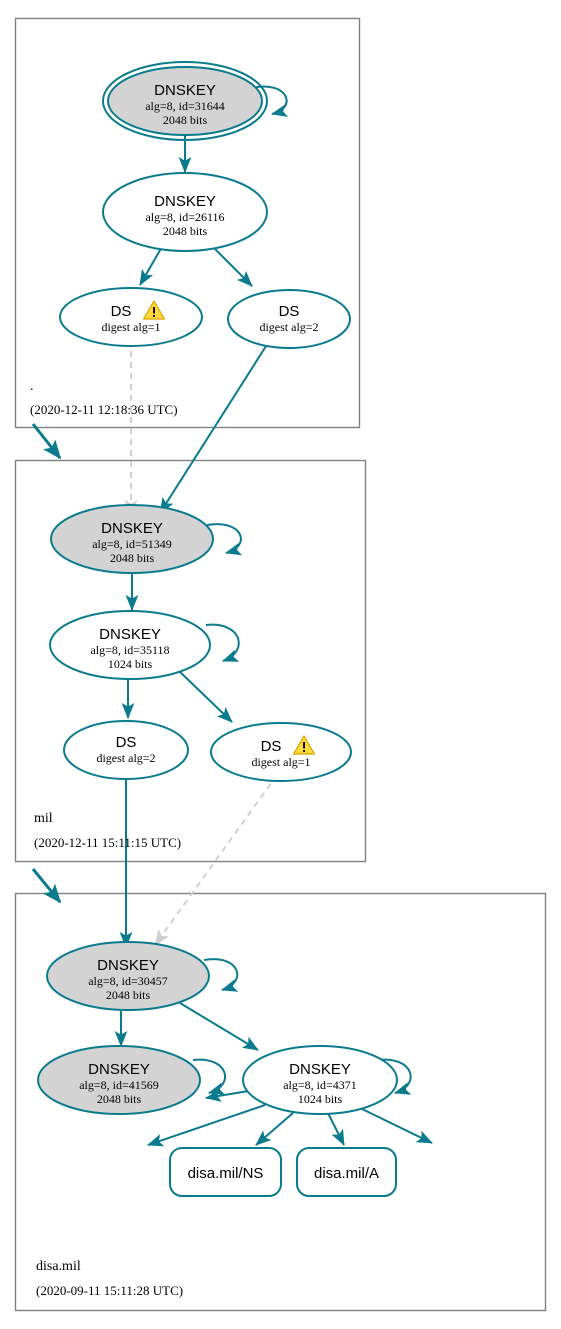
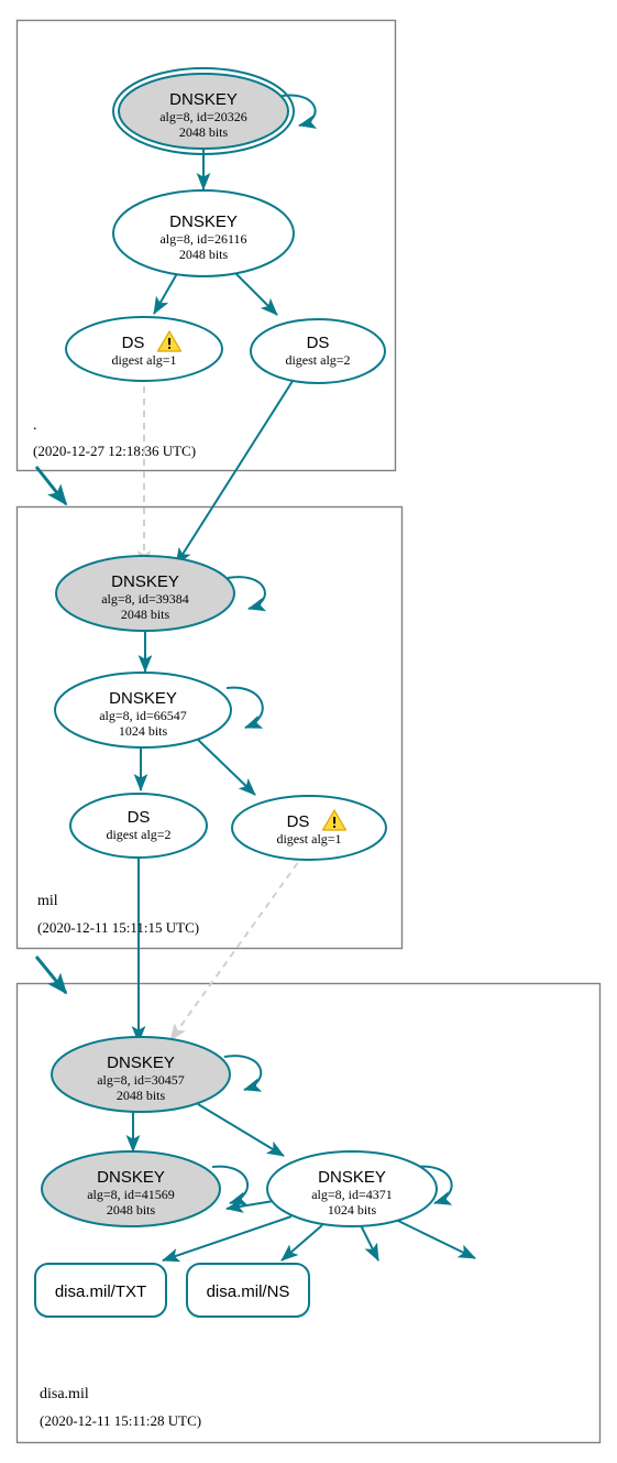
  DNSKEY
- alg=8, id=31644
+ alg=8, id=20326
  2048 bits
  DNSKEY
  alg=8, id=26116
  2048 bits
  DS
  digest alg=1
  DS
  digest alg=2
  .
- (2020-12-11 12:18:36 UTC)
+ (2020-12-27 12:18:36 UTC)
  DNSKEY
- alg=8, id=51349
+ alg=8, id=39384
  2048 bits
  DNSKEY
- alg=8, id=35118
+ alg=8, id=66547
  1024 bits
  DS
  digest alg=2
  DS
  digest alg=1
  mil
  (2020-12-11 15:11:15 UTC)
  DNSKEY
  alg=8, id=30457
  2048 bits
  DNSKEY
  alg=8, id=41569
  2048 bits
  DNSKEY
  alg=8, id=4371
  1024 bits
+ disa.mil/TXT
  disa.mil/NS
- disa.mil/A
  disa.mil
- (2020-09-11 15:11:28 UTC)
+ (2020-12-11 15:11:28 UTC)
